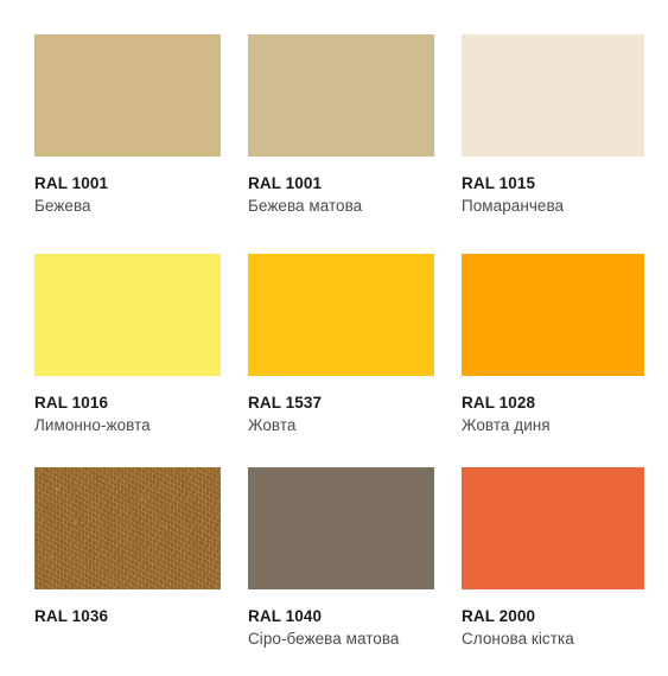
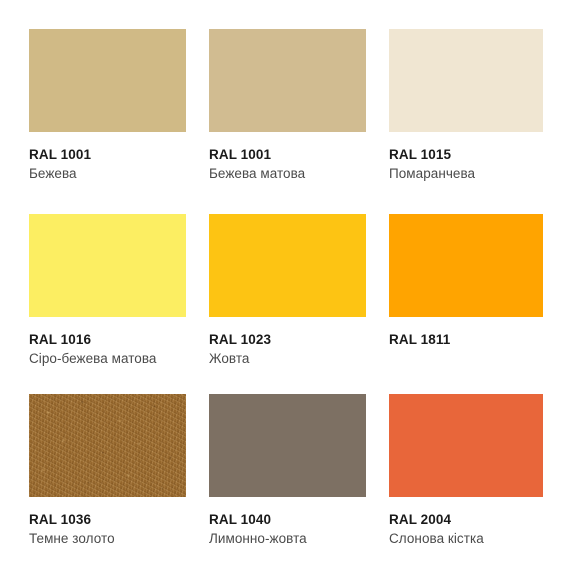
  RAL 1001
  Бежева
  RAL 1001
  Бежева матова
  RAL 1015
  Помаранчева
  RAL 1016
- Лимонно-жовта
+ Сіро-бежева матова
- RAL 1537
+ RAL 1023
  Жовта
- RAL 1028
+ RAL 1811
- Жовта диня
  RAL 1036
+ Темне золото
  RAL 1040
- Сіро-бежева матова
+ Лимонно-жовта
- RAL 2000
+ RAL 2004
  Слонова кістка
